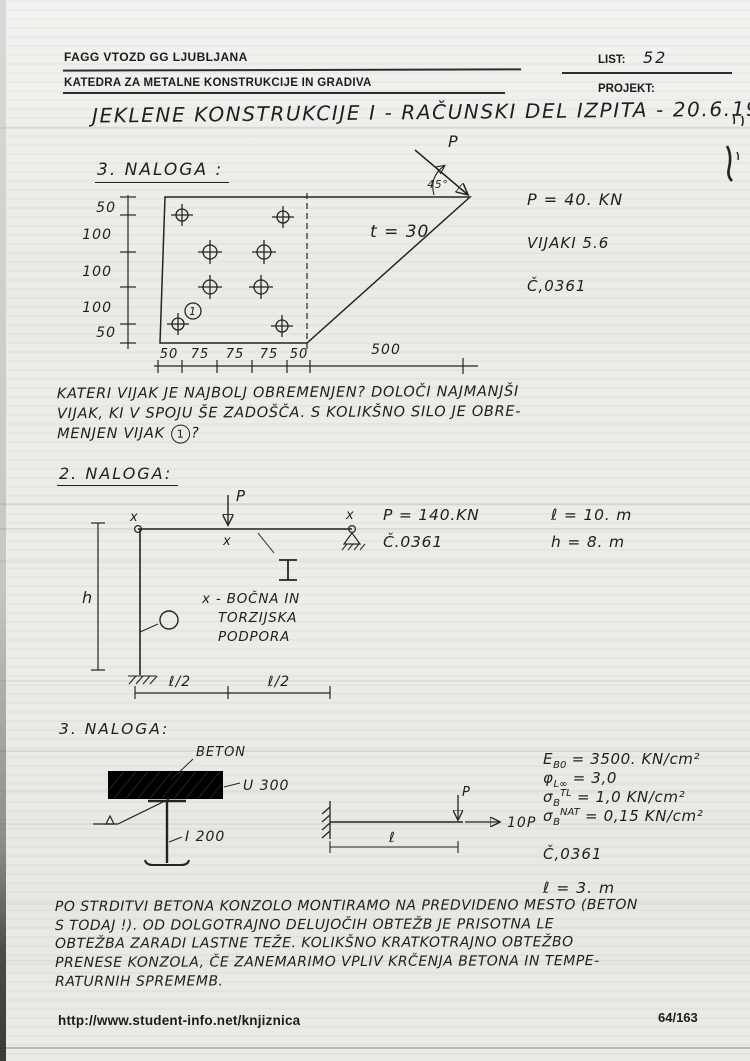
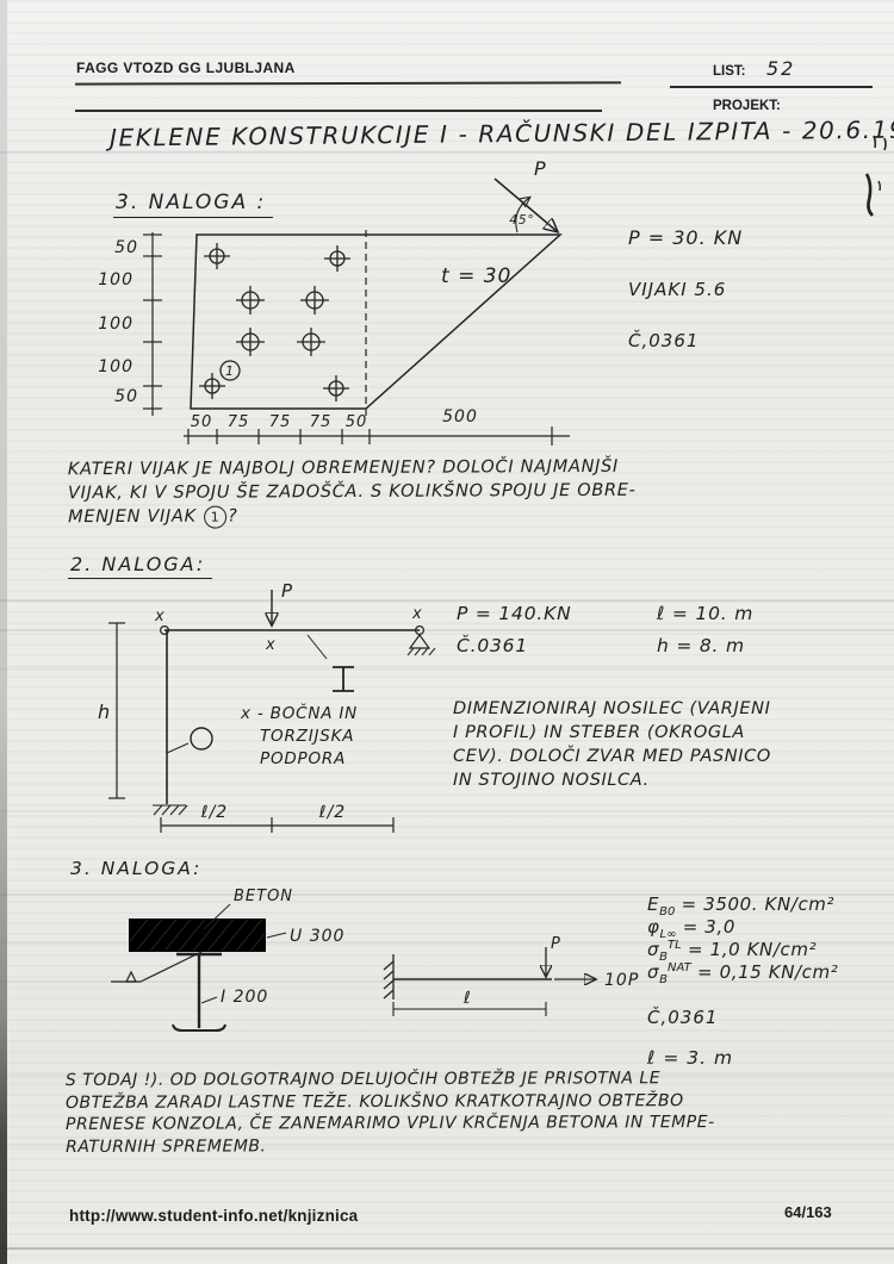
  FAGG VTOZD GG LJUBLJANA
- KATEDRA ZA METALNE KONSTRUKCIJE IN GRADIVA
  LIST:
  52
  PROJEKT:
  JEKLENE KONSTRUKCIJE I - RAČUNSKI DEL IZPITA - 20.6.1
  3. NALOGA :
  1
  t = 30
  P
  45°
  50
  100
  100
  100
  50
  50
  75
  75
  75
  50
  500
- P = 40. KN
+ P = 30. KN
  VIJAKI 5.6
  Č,0361
  KATERI VIJAK JE NAJBOLJ OBREMENJEN? DOLOČI NAJMANJŠI
- VIJAK, KI V SPOJU ŠE ZADOŠČA. S KOLIKŠNO SILO JE OBRE-
+ VIJAK, KI V SPOJU ŠE ZADOŠČA. S KOLIKŠNO SPOJU JE OBRE-
  MENJEN VIJAK 1 ?
  2. NALOGA:
  P
  x
  x
  x
  h
  ℓ/2
  ℓ/2
  x - BOČNA IN
  TORZIJSKA
  PODPORA
  P = 140.KN
  ℓ = 10. m
  Č.0361
  h = 8. m
+ DIMENZIONIRAJ NOSILEC (VARJENI
+ I PROFIL) IN STEBER (OKROGLA
+ CEV). DOLOČI ZVAR MED PASNICO
+ IN STOJINO NOSILCA.
  3. NALOGA:
  BETON
  U 300
  I 200
  P
  10P
  ℓ
  EB0 = 3500. KN/cm²
  φL∞ = 3,0
  σBTL = 1,0 KN/cm²
  σBNAT = 0,15 KN/cm²
  Č,0361
  ℓ = 3. m
- PO STRDITVI BETONA KONZOLO MONTIRAMO NA PREDVIDENO MESTO (BETON
  S TODAJ !). OD DOLGOTRAJNO DELUJOČIH OBTEŽB JE PRISOTNA LE
  OBTEŽBA ZARADI LASTNE TEŽE. KOLIKŠNO KRATKOTRAJNO OBTEŽBO
  PRENESE KONZOLA, ČE ZANEMARIMO VPLIV KRČENJA BETONA IN TEMPE-
  RATURNIH SPREMEMB.
  http://www.student-info.net/knjiznica
  64/163
